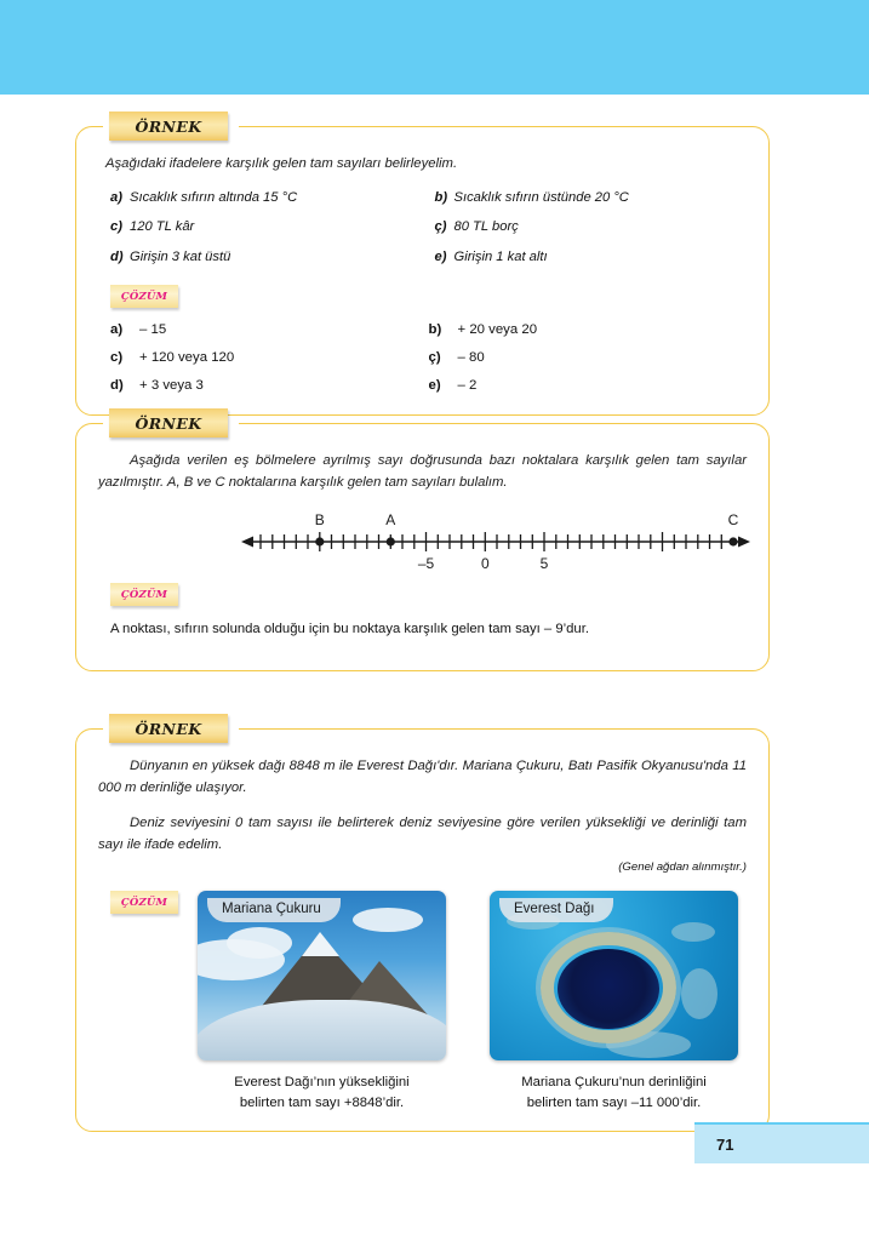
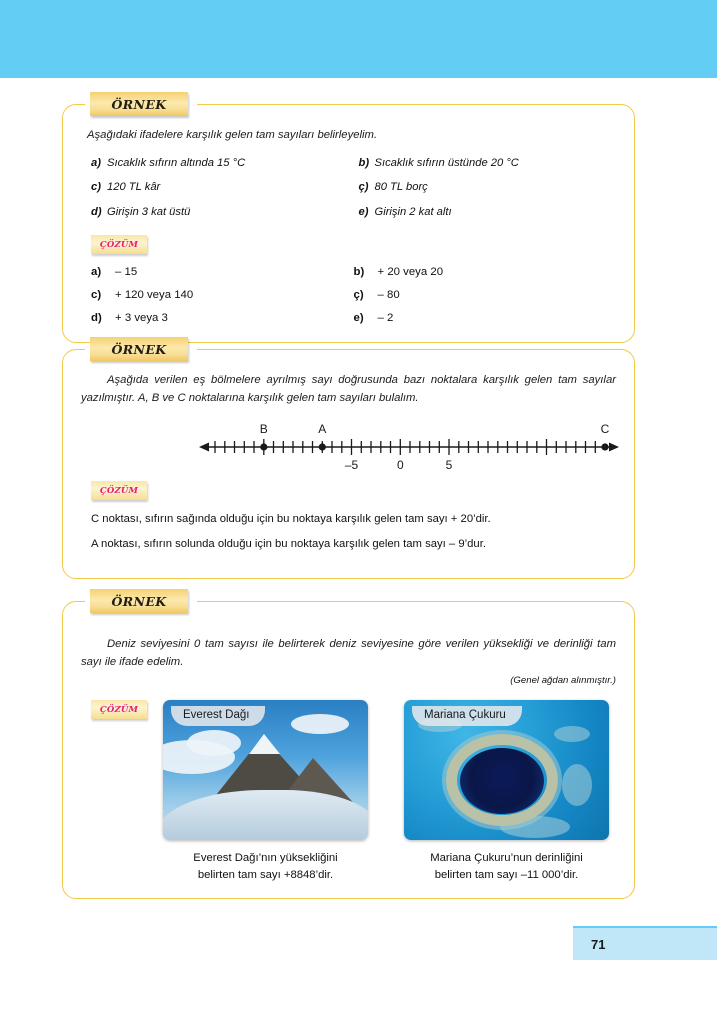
  ÖRNEK
  Aşağıdaki ifadelere karşılık gelen tam sayıları belirleyelim.
  a)
  Sıcaklık sıfırın altında 15 °C
  c)
  120 TL kâr
  d)
  Girişin 3 kat üstü
  b)
  Sıcaklık sıfırın üstünde 20 °C
  ç)
  80 TL borç
  e)
- Girişin 1 kat altı
+ Girişin 2 kat altı
  ÇÖZÜM
  a)
  – 15
  b)
  + 20 veya 20
  c)
- + 120 veya 120
+ + 120 veya 140
  ç)
  – 80
  d)
  + 3 veya 3
  e)
  – 2
  ÖRNEK
  Aşağıda verilen eş bölmelere ayrılmış sayı doğrusunda bazı noktalara karşılık gelen tam sayılar yazılmıştır. A, B ve C noktalarına karşılık gelen tam sayıları bulalım.
  B
  A
  C
  –5
  0
  5
  ÇÖZÜM
+ C noktası, sıfırın sağında olduğu için bu noktaya karşılık gelen tam sayı + 20’dir.
  A noktası, sıfırın solunda olduğu için bu noktaya karşılık gelen tam sayı – 9’dur.
  ÖRNEK
- Dünyanın en yüksek dağı 8848 m ile Everest Dağı'dır. Mariana Çukuru, Batı Pasifik Okyanusu'nda 11 000 m derinliğe ulaşıyor.
  Deniz seviyesini 0 tam sayısı ile belirterek deniz seviyesine göre verilen yüksekliği ve derinliği tam sayı ile ifade edelim.
  (Genel ağdan alınmıştır.)
  ÇÖZÜM
- Mariana Çukuru
+ Everest Dağı
  Everest Dağı’nın yüksekliğini
  belirten tam sayı +8848’dir.
- Everest Dağı
+ Mariana Çukuru
  Mariana Çukuru’nun derinliğini
  belirten tam sayı –11 000’dir.
  71
